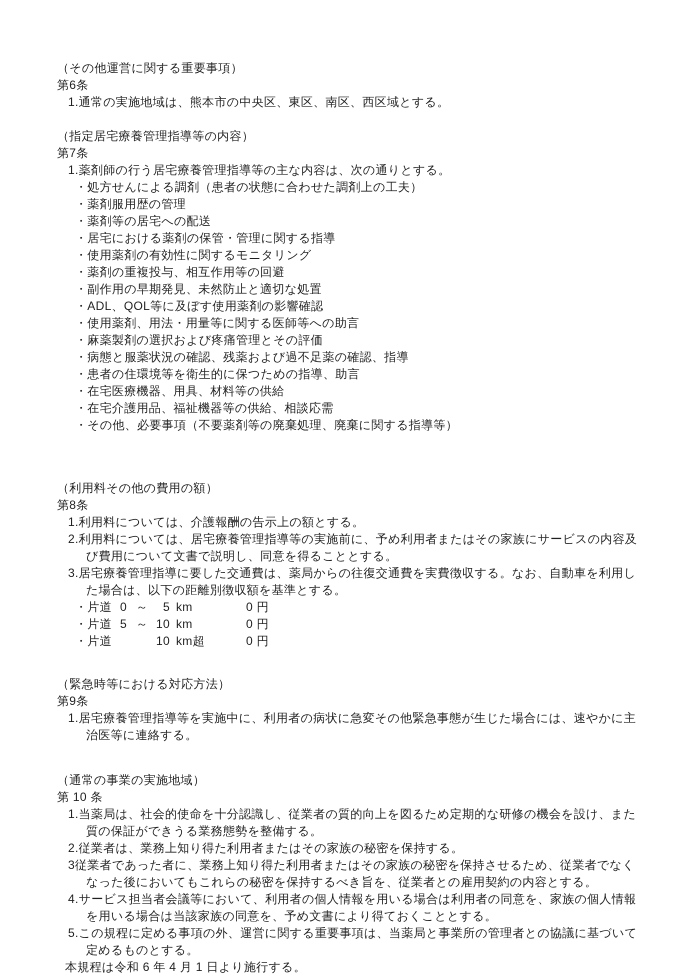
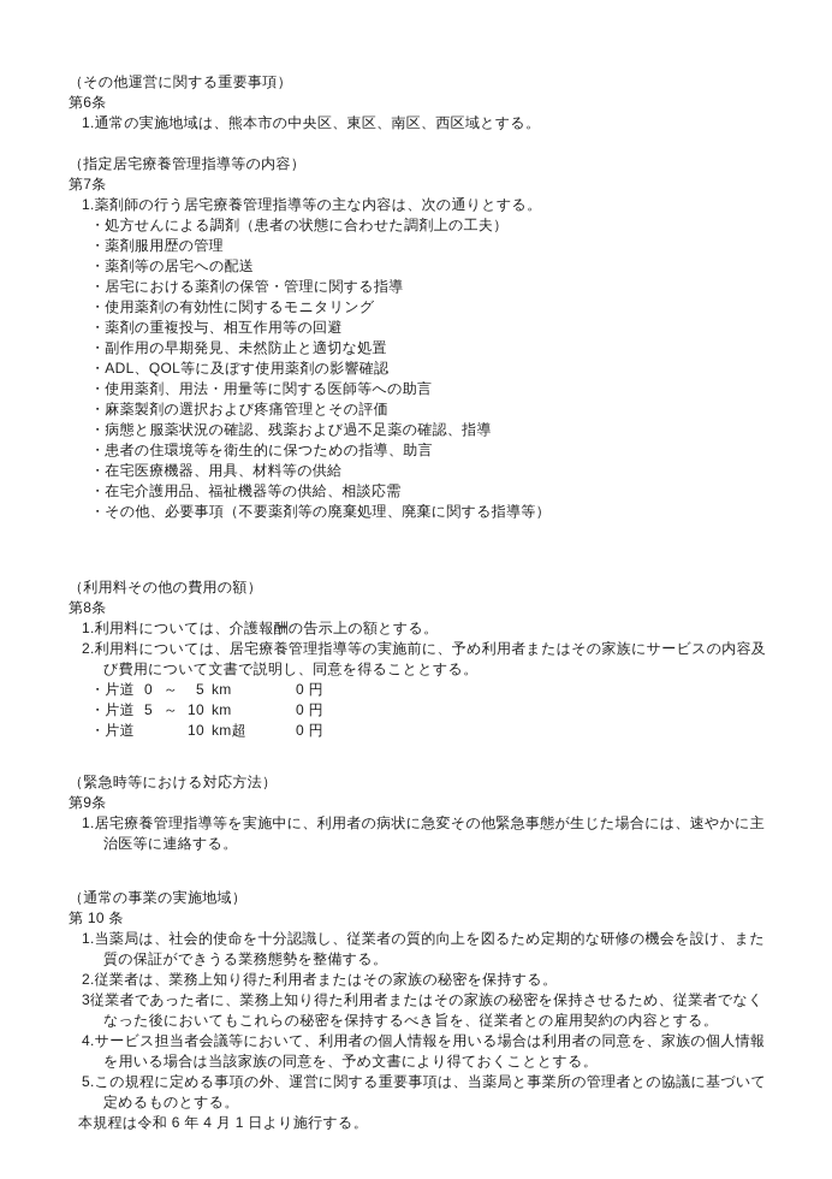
  （その他運営に関する重要事項）
  第6条
  1.通常の実施地域は、熊本市の中央区、東区、南区、西区域とする。
  （指定居宅療養管理指導等の内容）
  第7条
  1.薬剤師の行う居宅療養管理指導等の主な内容は、次の通りとする。
  ・処方せんによる調剤（患者の状態に合わせた調剤上の工夫）
  ・薬剤服用歴の管理
  ・薬剤等の居宅への配送
  ・居宅における薬剤の保管・管理に関する指導
  ・使用薬剤の有効性に関するモニタリング
  ・薬剤の重複投与、相互作用等の回避
  ・副作用の早期発見、未然防止と適切な処置
  ・ADL、QOL等に及ぼす使用薬剤の影響確認
  ・使用薬剤、用法・用量等に関する医師等への助言
  ・麻薬製剤の選択および疼痛管理とその評価
  ・病態と服薬状況の確認、残薬および過不足薬の確認、指導
  ・患者の住環境等を衛生的に保つための指導、助言
  ・在宅医療機器、用具、材料等の供給
  ・在宅介護用品、福祉機器等の供給、相談応需
  ・その他、必要事項（不要薬剤等の廃棄処理、廃棄に関する指導等）
  （利用料その他の費用の額）
  第8条
  1.利用料については、介護報酬の告示上の額とする。
  2.利用料については、居宅療養管理指導等の実施前に、予め利用者またはその家族にサービスの内容及び費用について文書で説明し、同意を得ることとする。
- 3.居宅療養管理指導に要した交通費は、薬局からの往復交通費を実費徴収する。なお、自動車を利用した場合は、以下の距離別徴収額を基準とする。
  ・片道
  0
  ～
  5
  km
  0 円
  ・片道
  5
  ～
  10
  km
  0 円
  ・片道
  10
  km超
  0 円
  （緊急時等における対応方法）
  第9条
  1.居宅療養管理指導等を実施中に、利用者の病状に急変その他緊急事態が生じた場合には、速やかに主治医等に連絡する。
  （通常の事業の実施地域）
  第 10 条
  1.当薬局は、社会的使命を十分認識し、従業者の質的向上を図るため定期的な研修の機会を設け、また質の保証ができうる業務態勢を整備する。
  2.従業者は、業務上知り得た利用者またはその家族の秘密を保持する。
  3従業者であった者に、業務上知り得た利用者またはその家族の秘密を保持させるため、従業者でなくなった後においてもこれらの秘密を保持するべき旨を、従業者との雇用契約の内容とする。
  4.サービス担当者会議等において、利用者の個人情報を用いる場合は利用者の同意を、家族の個人情報を用いる場合は当該家族の同意を、予め文書により得ておくこととする。
  5.この規程に定める事項の外、運営に関する重要事項は、当薬局と事業所の管理者との協議に基づいて定めるものとする。
  本規程は令和 6 年 4 月 1 日より施行する。
